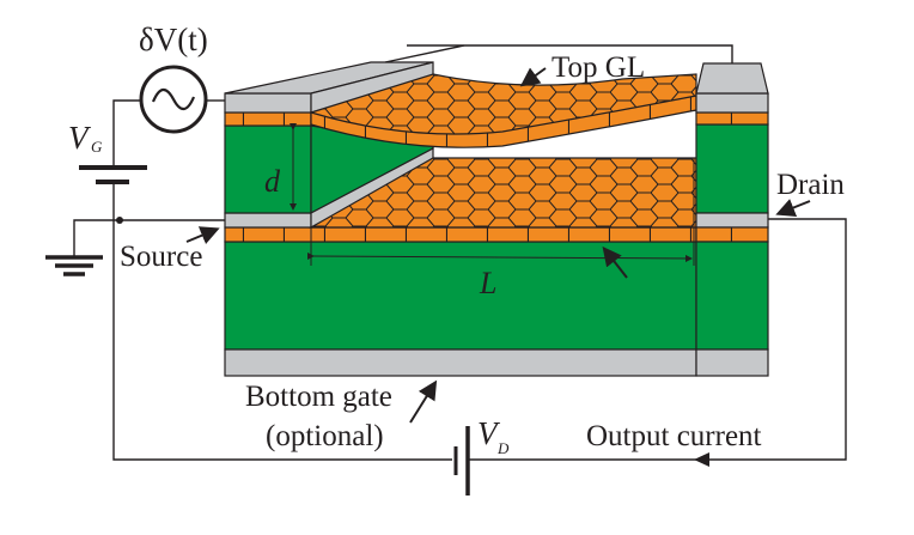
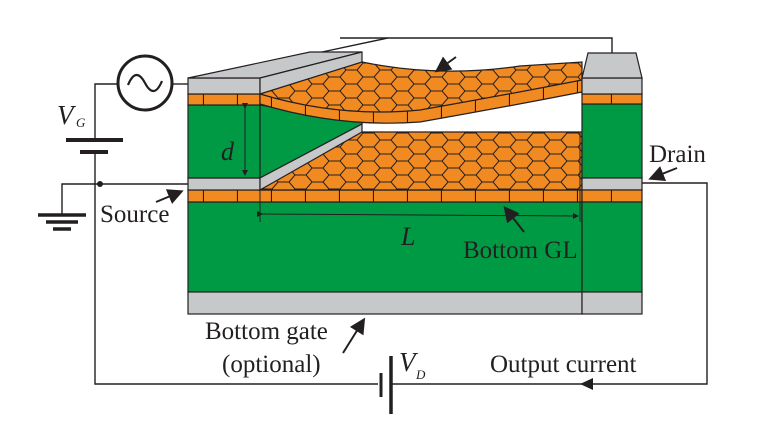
- δV(t)
  V
  G
  d
- Top GL
  Drain
  Source
  L
+ Bottom GL
  Bottom gate
  (optional)
  V
  D
  Output current
